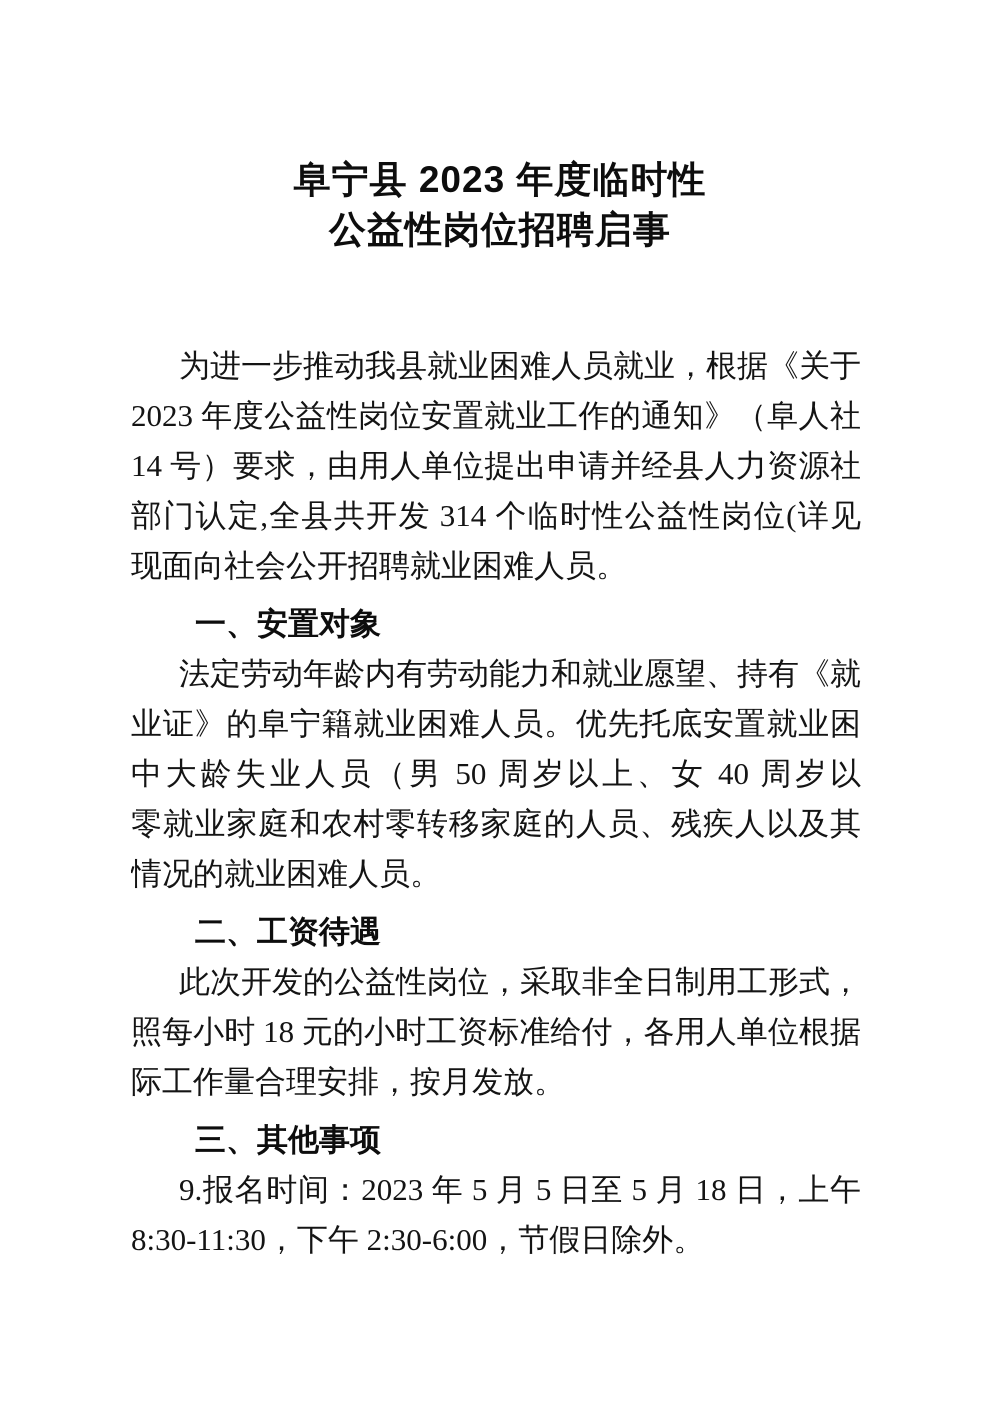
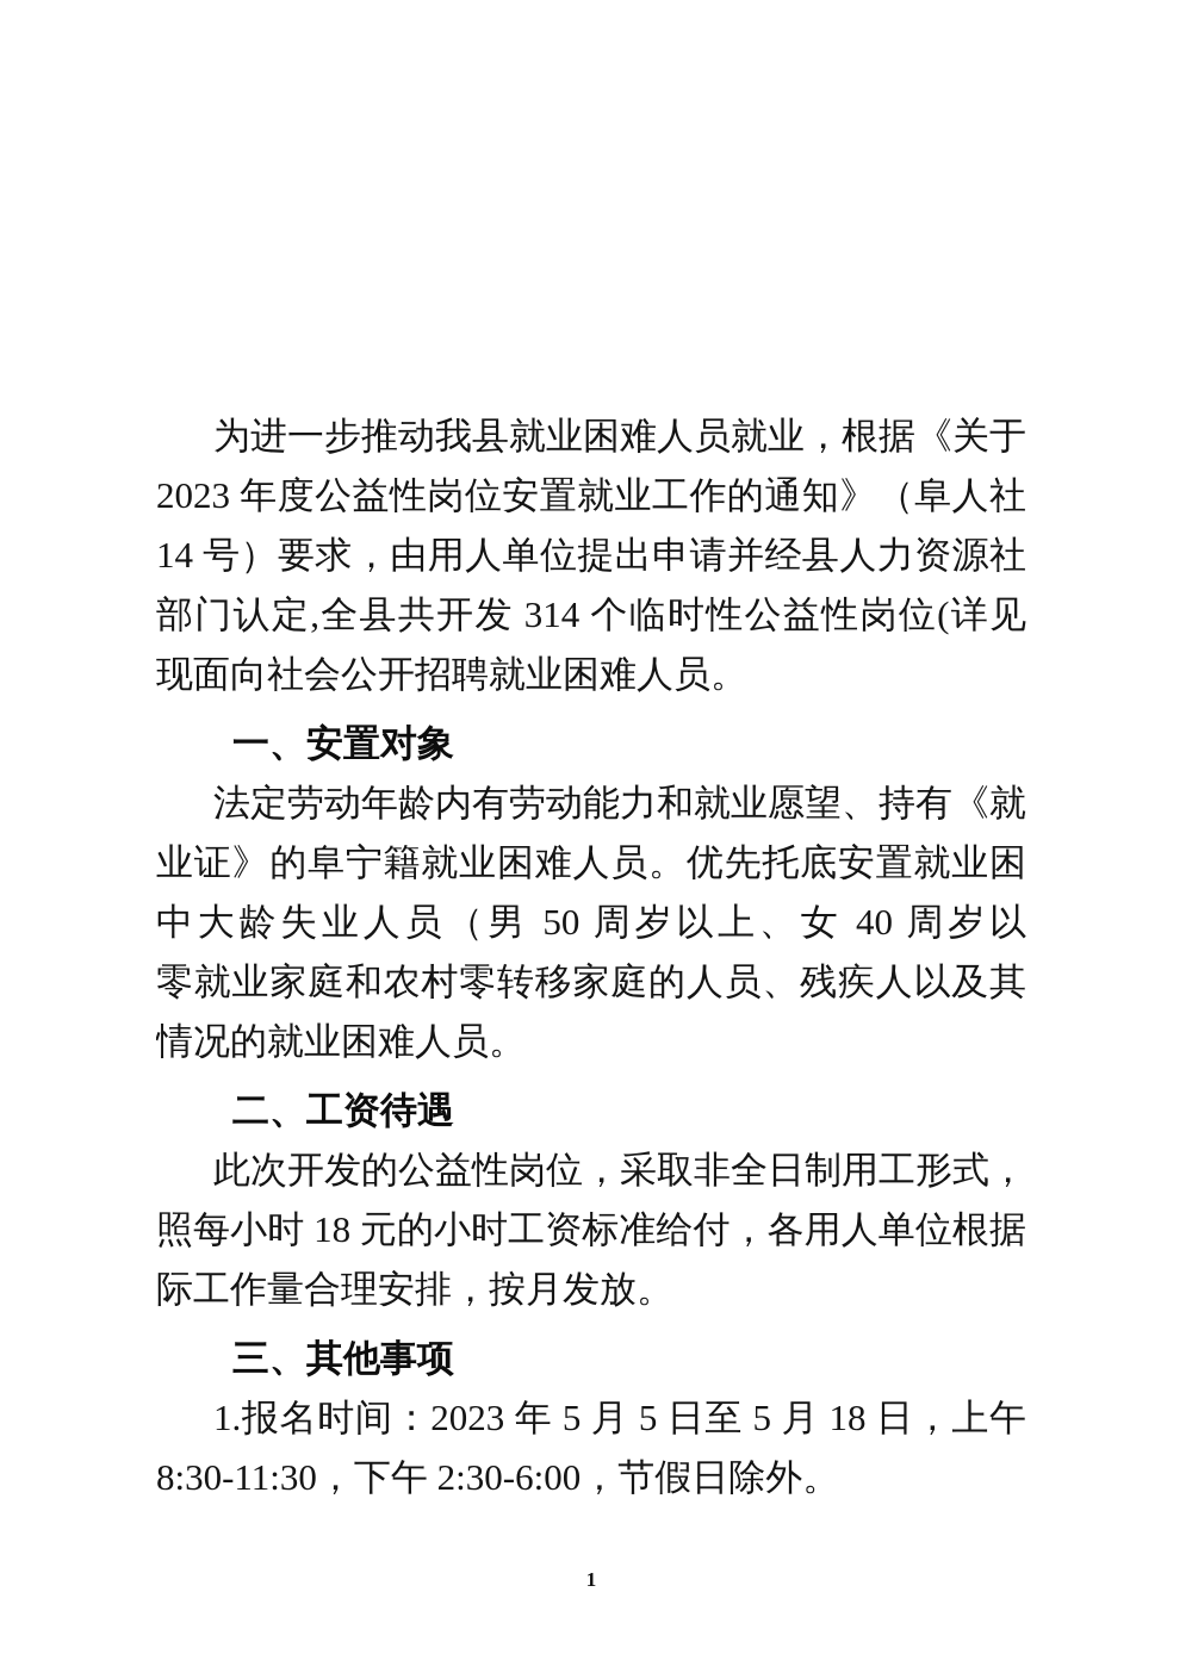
- 阜宁县 2023 年度临时性
- 公益性岗位招聘启事
  为进一步推动我县就业困难人员就业，根据《关于
  2023 年度公益性岗位安置就业工作的通知》（阜人社
  14 号）要求，由用人单位提出申请并经县人力资源社
  部门认定,全县共开发 314 个临时性公益性岗位(详见
  现面向社会公开招聘就业困难人员。
  一、安置对象
  法定劳动年龄内有劳动能力和就业愿望、持有《就
  业证》的阜宁籍就业困难人员。优先托底安置就业困
  中大龄失业人员（男 50 周岁以上、女 40 周岁以
  零就业家庭和农村零转移家庭的人员、残疾人以及其
  情况的就业困难人员。
  二、工资待遇
  此次开发的公益性岗位，采取非全日制用工形式，
  照每小时 18 元的小时工资标准给付，各用人单位根据
  际工作量合理安排，按月发放。
  三、其他事项
- 9.报名时间：2023 年 5 月 5 日至 5 月 18 日，上午
+ 1.报名时间：2023 年 5 月 5 日至 5 月 18 日，上午
  8:30-11:30，下午 2:30-6:00，节假日除外。
+ 1
